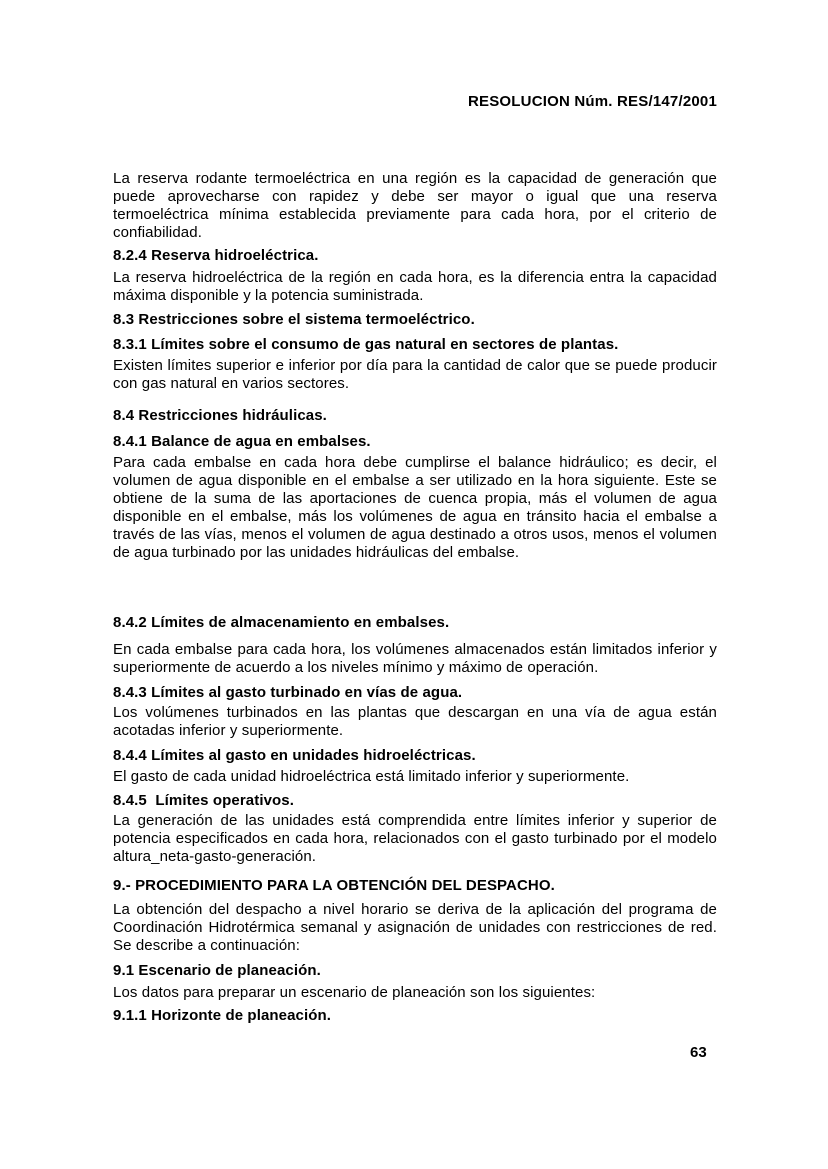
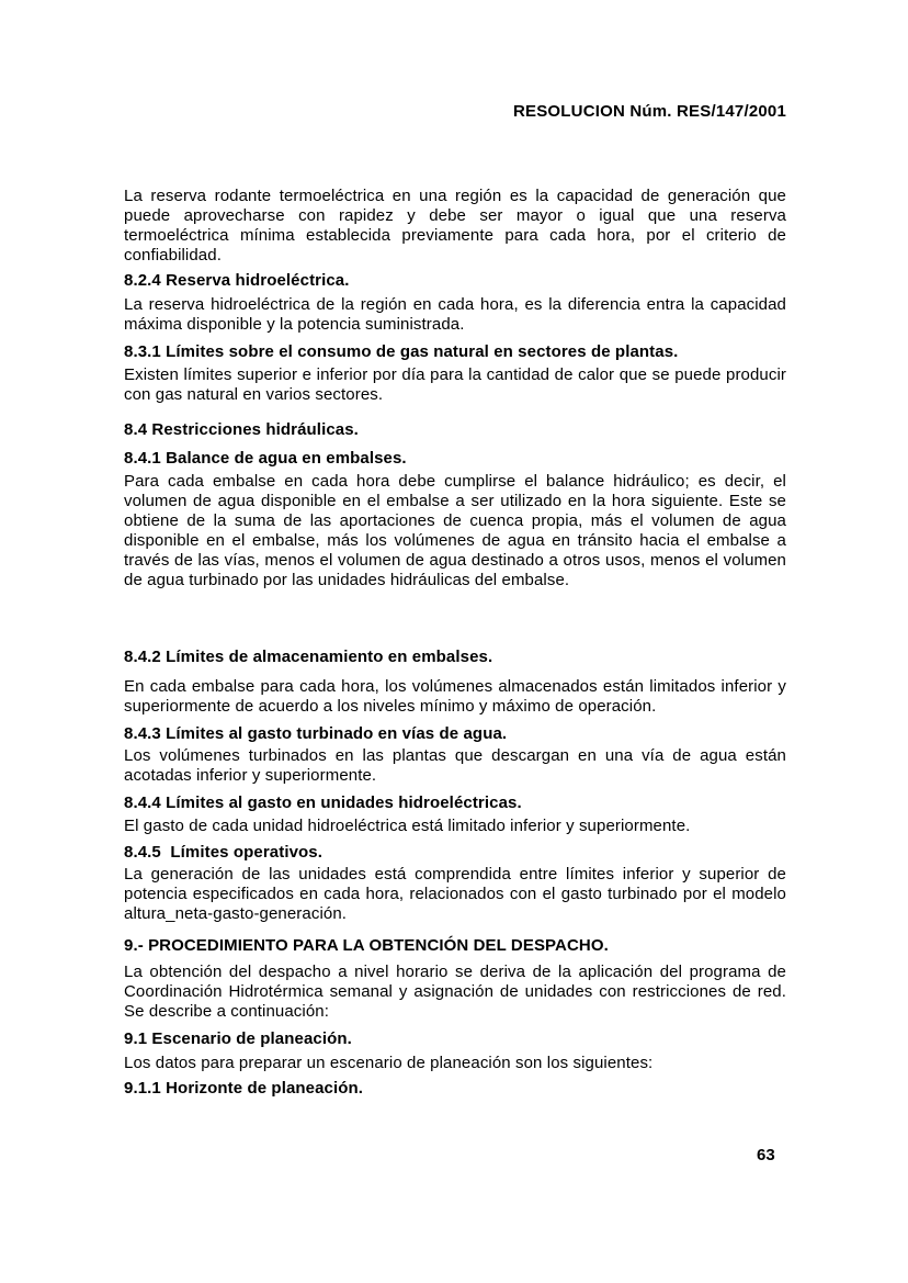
  RESOLUCION Núm. RES/147/2001
  La reserva rodante termoeléctrica en una región es la capacidad de generación que puede aprovecharse con rapidez y debe ser mayor o igual que una reserva termoeléctrica mínima establecida previamente para cada hora, por el criterio de confiabilidad.
  8.2.4 Reserva hidroeléctrica.
  La reserva hidroeléctrica de la región en cada hora, es la diferencia entra la capacidad máxima disponible y la potencia suministrada.
- 8.3 Restricciones sobre el sistema termoeléctrico.
  8.3.1 Límites sobre el consumo de gas natural en sectores de plantas.
  Existen límites superior e inferior por día para la cantidad de calor que se puede producir con gas natural en varios sectores.
  8.4 Restricciones hidráulicas.
  8.4.1 Balance de agua en embalses.
  Para cada embalse en cada hora debe cumplirse el balance hidráulico; es decir, el volumen de agua disponible en el embalse a ser utilizado en la hora siguiente. Este se obtiene de la suma de las aportaciones de cuenca propia, más el volumen de agua disponible en el embalse, más los volúmenes de agua en tránsito hacia el embalse a través de las vías, menos el volumen de agua destinado a otros usos, menos el volumen de agua turbinado por las unidades hidráulicas del embalse.
  8.4.2 Límites de almacenamiento en embalses.
  En cada embalse para cada hora, los volúmenes almacenados están limitados inferior y superiormente de acuerdo a los niveles mínimo y máximo de operación.
  8.4.3 Límites al gasto turbinado en vías de agua.
  Los volúmenes turbinados en las plantas que descargan en una vía de agua están acotadas inferior y superiormente.
  8.4.4 Límites al gasto en unidades hidroeléctricas.
  El gasto de cada unidad hidroeléctrica está limitado inferior y superiormente.
  8.4.5 Límites operativos.
  La generación de las unidades está comprendida entre límites inferior y superior de potencia especificados en cada hora, relacionados con el gasto turbinado por el modelo altura_neta-gasto-generación.
  9.- PROCEDIMIENTO PARA LA OBTENCIÓN DEL DESPACHO.
  La obtención del despacho a nivel horario se deriva de la aplicación del programa de Coordinación Hidrotérmica semanal y asignación de unidades con restricciones de red. Se describe a continuación:
  9.1 Escenario de planeación.
  Los datos para preparar un escenario de planeación son los siguientes:
  9.1.1 Horizonte de planeación.
  63
